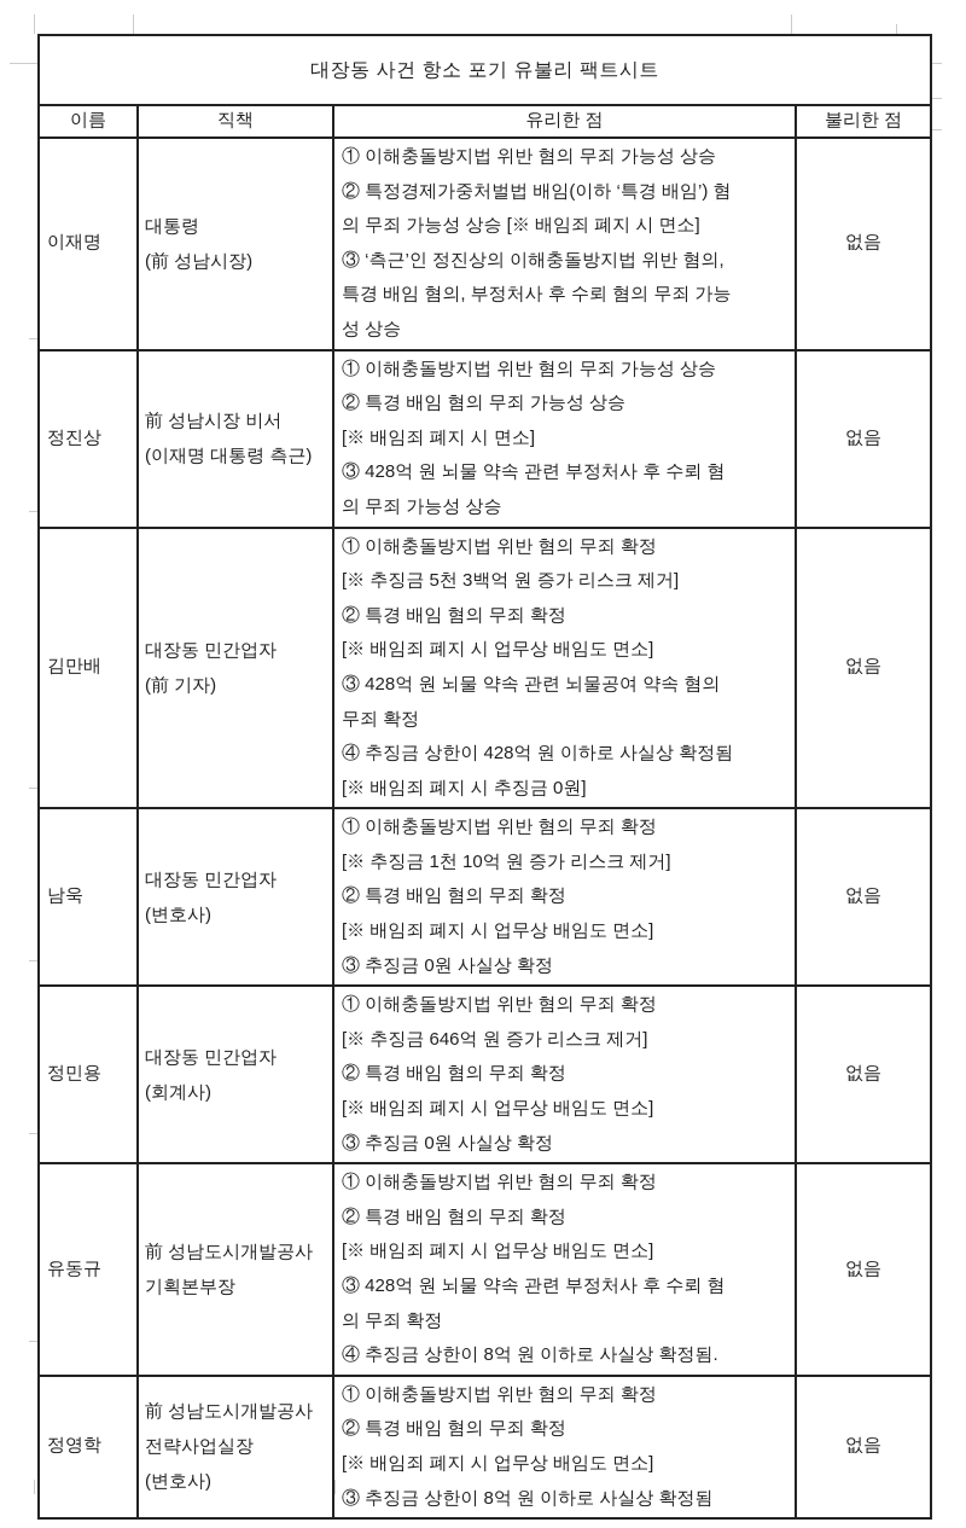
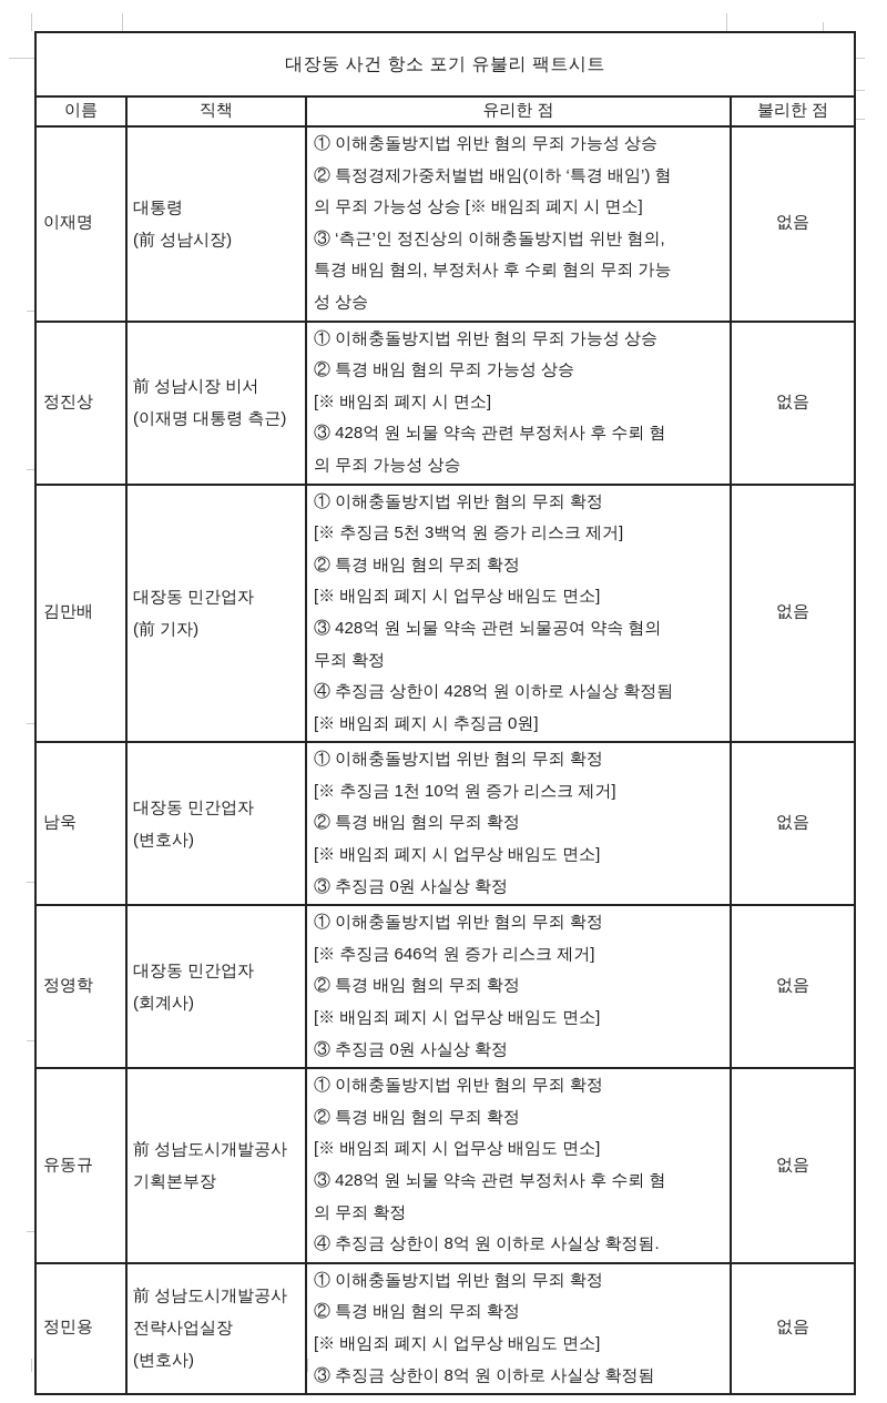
  대장동 사건 항소 포기 유불리 팩트시트
  이름	직책	유리한 점	불리한 점
  이재명	대통령(前 성남시장)	① 이해충돌방지법 위반 혐의 무죄 가능성 상승② 특정경제가중처벌법 배임(이하 ‘특경 배임’) 혐의 무죄 가능성 상승 [※ 배임죄 폐지 시 면소]③ ‘측근’인 정진상의 이해충돌방지법 위반 혐의,특경 배임 혐의, 부정처사 후 수뢰 혐의 무죄 가능성 상승	없음
  정진상	前 성남시장 비서(이재명 대통령 측근)	① 이해충돌방지법 위반 혐의 무죄 가능성 상승② 특경 배임 혐의 무죄 가능성 상승[※ 배임죄 폐지 시 면소]③ 428억 원 뇌물 약속 관련 부정처사 후 수뢰 혐의 무죄 가능성 상승	없음
  김만배	대장동 민간업자(前 기자)	① 이해충돌방지법 위반 혐의 무죄 확정[※ 추징금 5천 3백억 원 증가 리스크 제거]② 특경 배임 혐의 무죄 확정[※ 배임죄 폐지 시 업무상 배임도 면소]③ 428억 원 뇌물 약속 관련 뇌물공여 약속 혐의무죄 확정④ 추징금 상한이 428억 원 이하로 사실상 확정됨[※ 배임죄 폐지 시 추징금 0원]	없음
  남욱	대장동 민간업자(변호사)	① 이해충돌방지법 위반 혐의 무죄 확정[※ 추징금 1천 10억 원 증가 리스크 제거]② 특경 배임 혐의 무죄 확정[※ 배임죄 폐지 시 업무상 배임도 면소]③ 추징금 0원 사실상 확정	없음
- 정민용	대장동 민간업자(회계사)	① 이해충돌방지법 위반 혐의 무죄 확정[※ 추징금 646억 원 증가 리스크 제거]② 특경 배임 혐의 무죄 확정[※ 배임죄 폐지 시 업무상 배임도 면소]③ 추징금 0원 사실상 확정	없음
+ 정영학	대장동 민간업자(회계사)	① 이해충돌방지법 위반 혐의 무죄 확정[※ 추징금 646억 원 증가 리스크 제거]② 특경 배임 혐의 무죄 확정[※ 배임죄 폐지 시 업무상 배임도 면소]③ 추징금 0원 사실상 확정	없음
  유동규	前 성남도시개발공사기획본부장	① 이해충돌방지법 위반 혐의 무죄 확정② 특경 배임 혐의 무죄 확정[※ 배임죄 폐지 시 업무상 배임도 면소]③ 428억 원 뇌물 약속 관련 부정처사 후 수뢰 혐의 무죄 확정④ 추징금 상한이 8억 원 이하로 사실상 확정됨.	없음
- 정영학	前 성남도시개발공사전략사업실장(변호사)	① 이해충돌방지법 위반 혐의 무죄 확정② 특경 배임 혐의 무죄 확정[※ 배임죄 폐지 시 업무상 배임도 면소]③ 추징금 상한이 8억 원 이하로 사실상 확정됨	없음
+ 정민용	前 성남도시개발공사전략사업실장(변호사)	① 이해충돌방지법 위반 혐의 무죄 확정② 특경 배임 혐의 무죄 확정[※ 배임죄 폐지 시 업무상 배임도 면소]③ 추징금 상한이 8억 원 이하로 사실상 확정됨	없음
